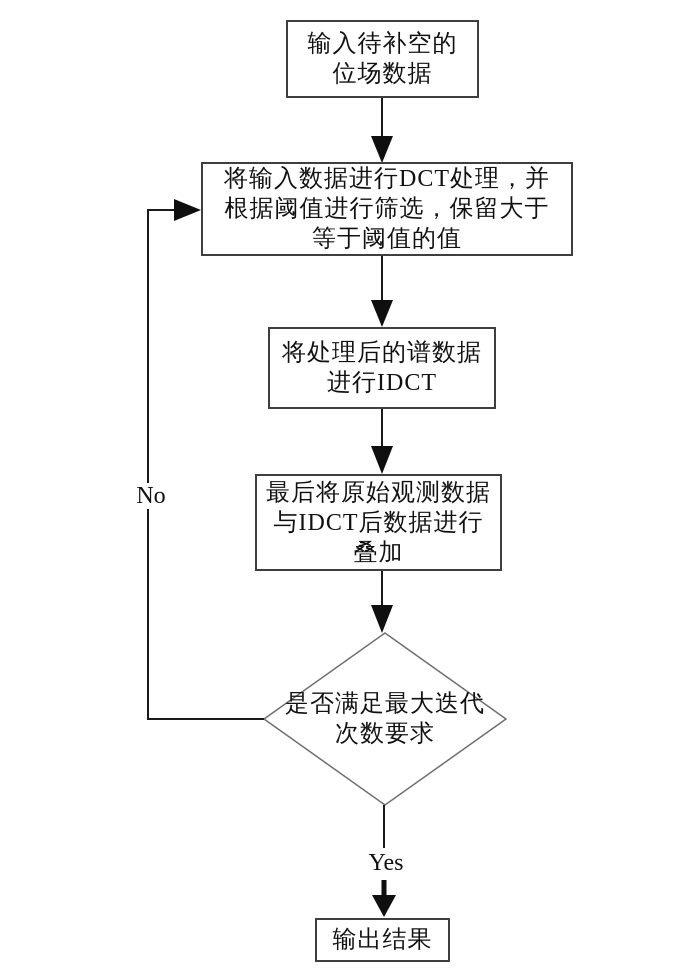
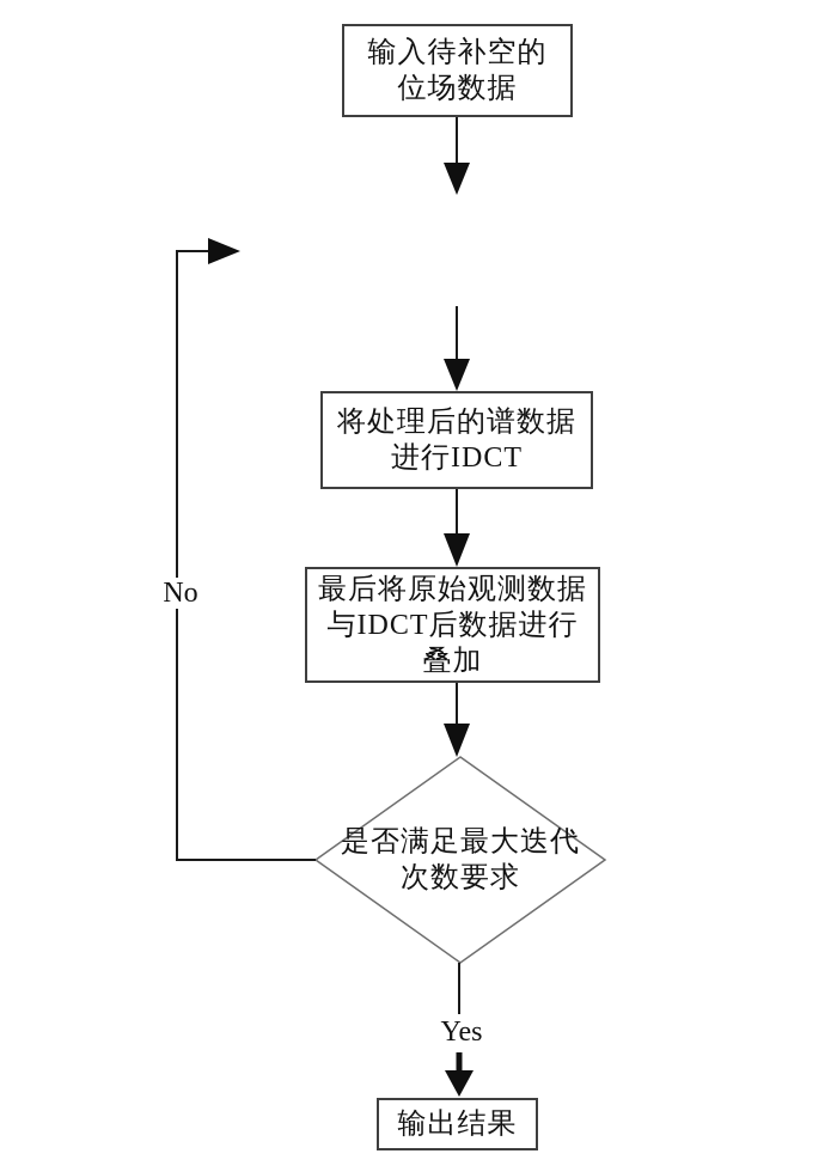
  输入待补空的
  位场数据
- 将输入数据进行DCT处理，并
- 根据阈值进行筛选，保留大于
- 等于阈值的值
  将处理后的谱数据
  进行IDCT
  最后将原始观测数据
  与IDCT后数据进行
  叠加
  是否满足最大迭代
  次数要求
  输出结果
  Yes
  No
